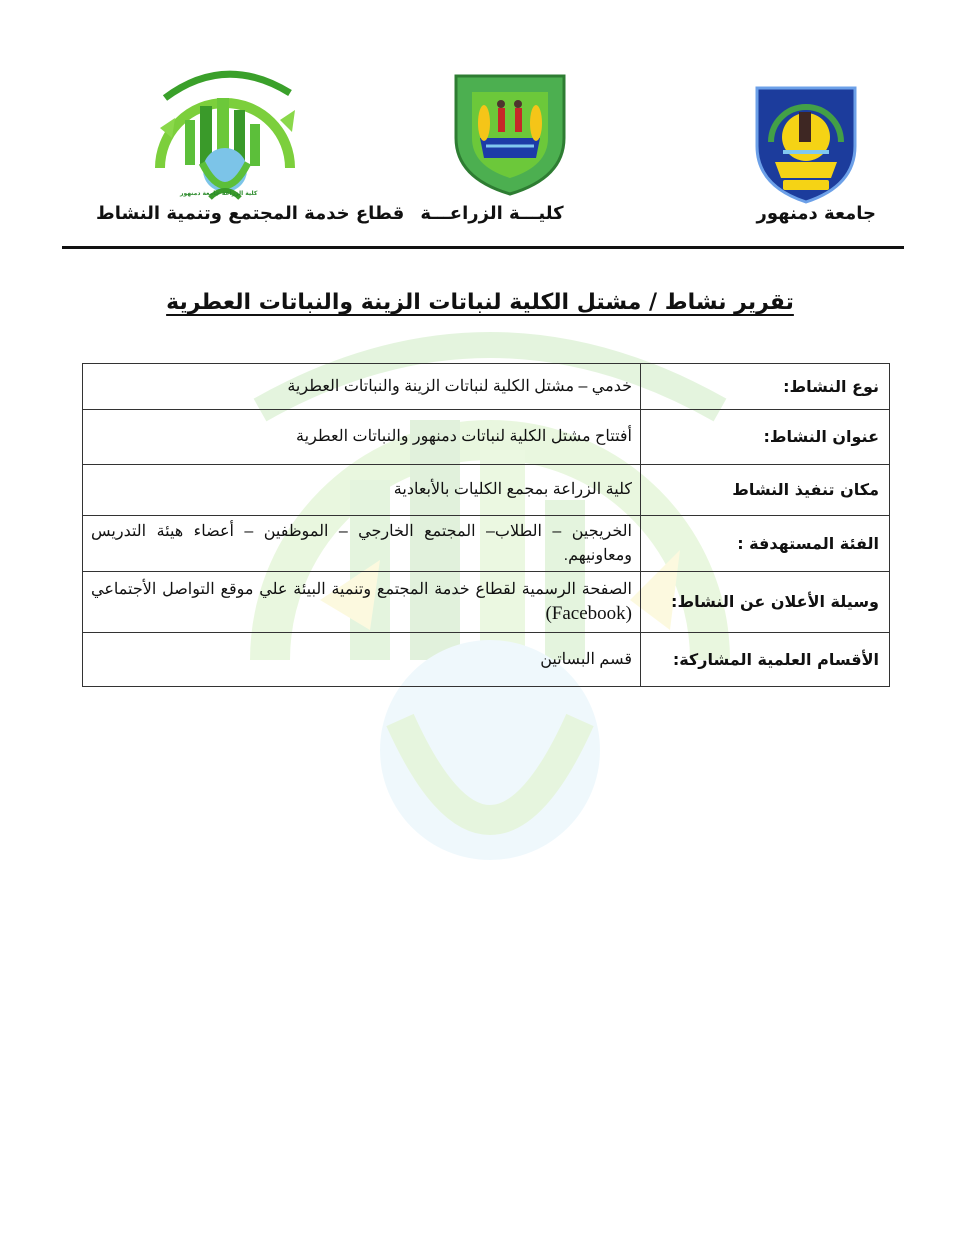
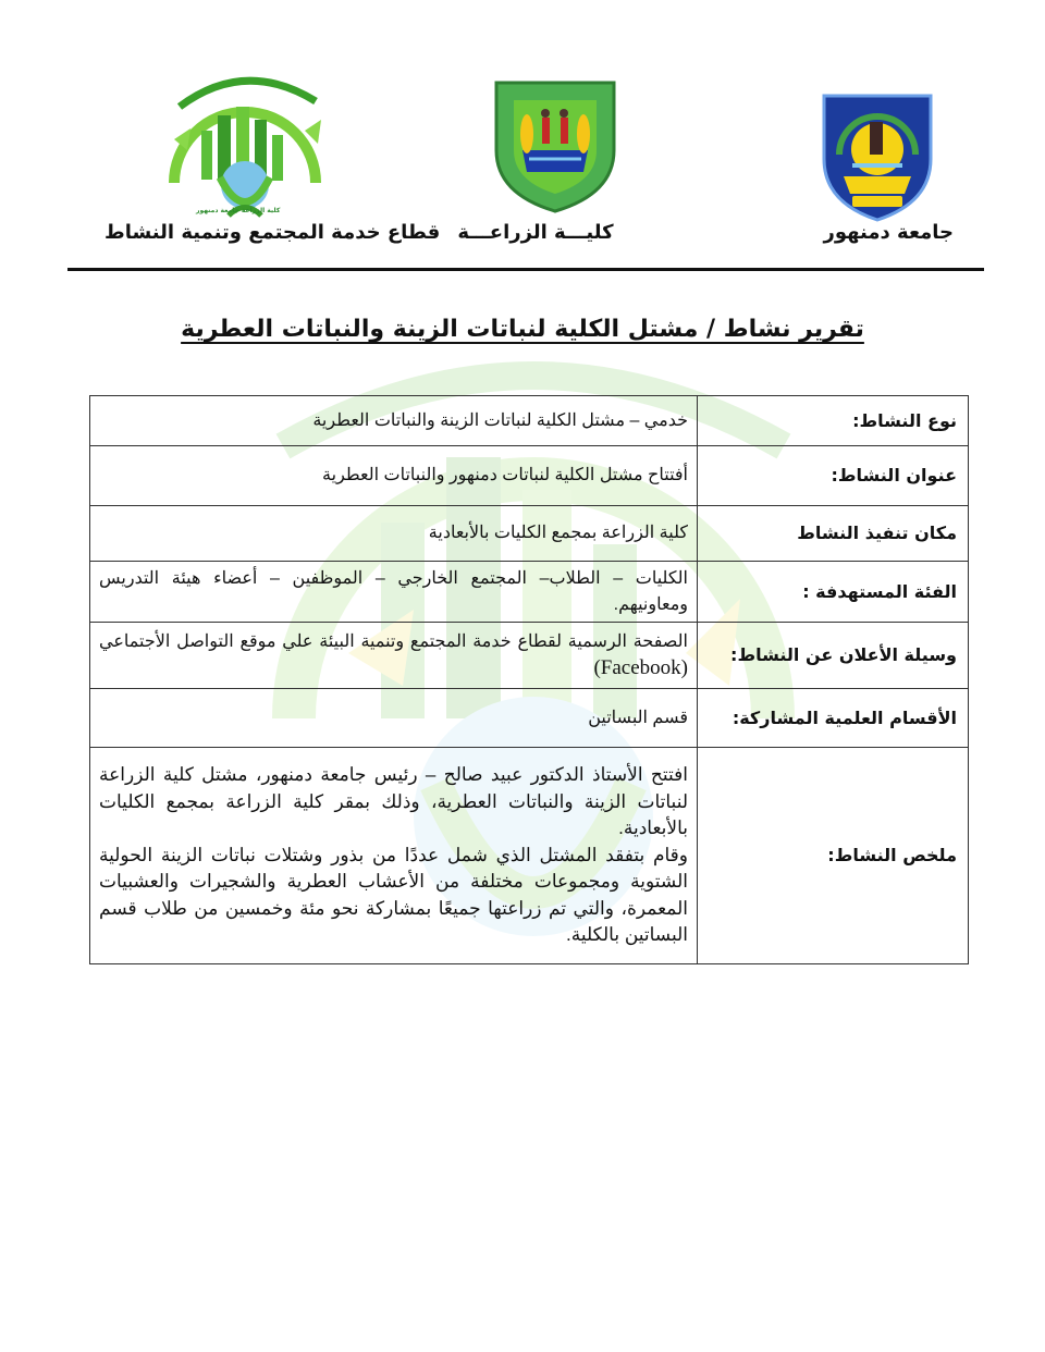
  جامعة دمنهور
  كليـــة الزراعـــة
  قطاع خدمة المجتمع وتنمية النشاط
  تقرير نشاط / مشتل الكلية لنباتات الزينة والنباتات العطرية
  نوع النشاط:	خدمي – مشتل الكلية لنباتات الزينة والنباتات العطرية
  عنوان النشاط:	أفتتاح مشتل الكلية لنباتات دمنهور والنباتات العطرية
  مكان تنفيذ النشاط	كلية الزراعة بمجمع الكليات بالأبعادية
- الفئة المستهدفة :	الخريجين – الطلاب– المجتمع الخارجي – الموظفين – أعضاء هيئة التدريس ومعاونيهم.
+ الفئة المستهدفة :	الكليات – الطلاب– المجتمع الخارجي – الموظفين – أعضاء هيئة التدريس ومعاونيهم.
  وسيلة الأعلان عن النشاط:	الصفحة الرسمية لقطاع خدمة المجتمع وتنمية البيئة علي موقع التواصل الأجتماعي (Facebook)
  الأقسام العلمية المشاركة:	قسم البساتين
+ ملخص النشاط:	افتتح الأستاذ الدكتور عبيد صالح – رئيس جامعة دمنهور، مشتل كلية الزراعة لنباتات الزينة والنباتات العطرية، وذلك بمقر كلية الزراعة بمجمع الكليات بالأبعادية. وقام بتفقد المشتل الذي شمل عددًا من بذور وشتلات نباتات الزينة الحولية الشتوية ومجموعات مختلفة من الأعشاب العطرية والشجيرات والعشبيات المعمرة، والتي تم زراعتها جميعًا بمشاركة نحو مئة وخمسين من طلاب قسم البساتين بالكلية.
